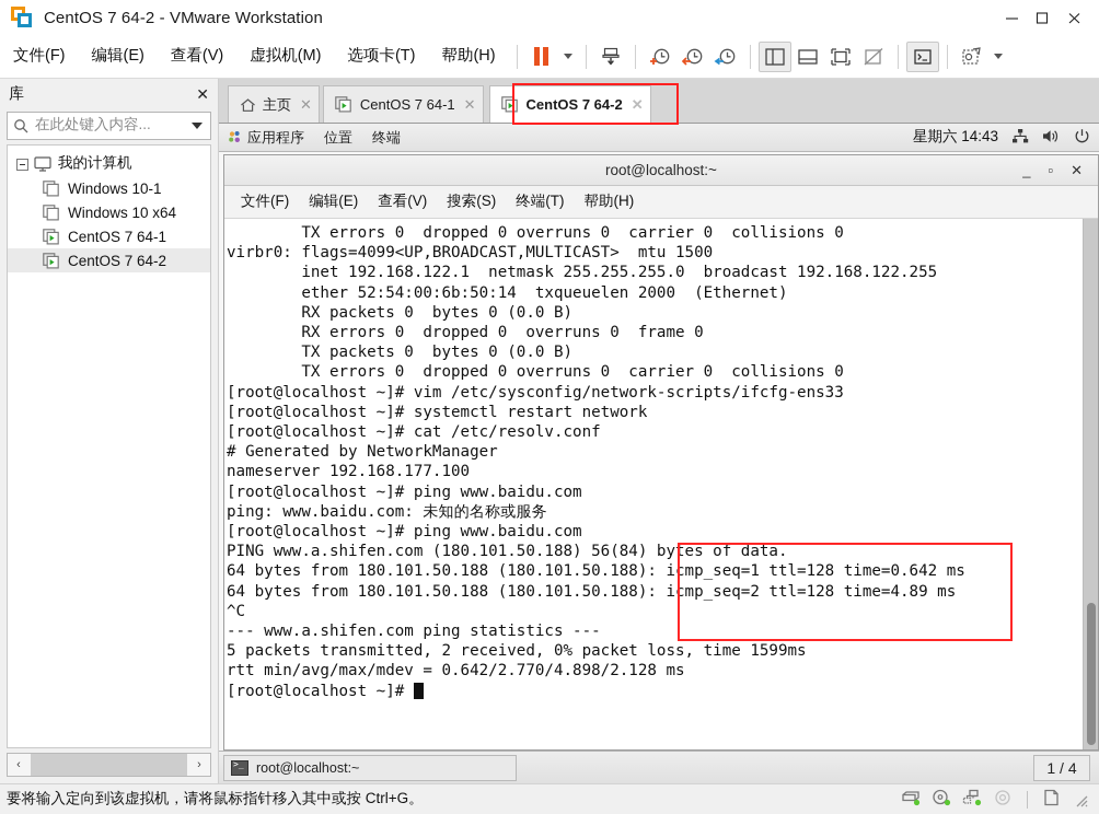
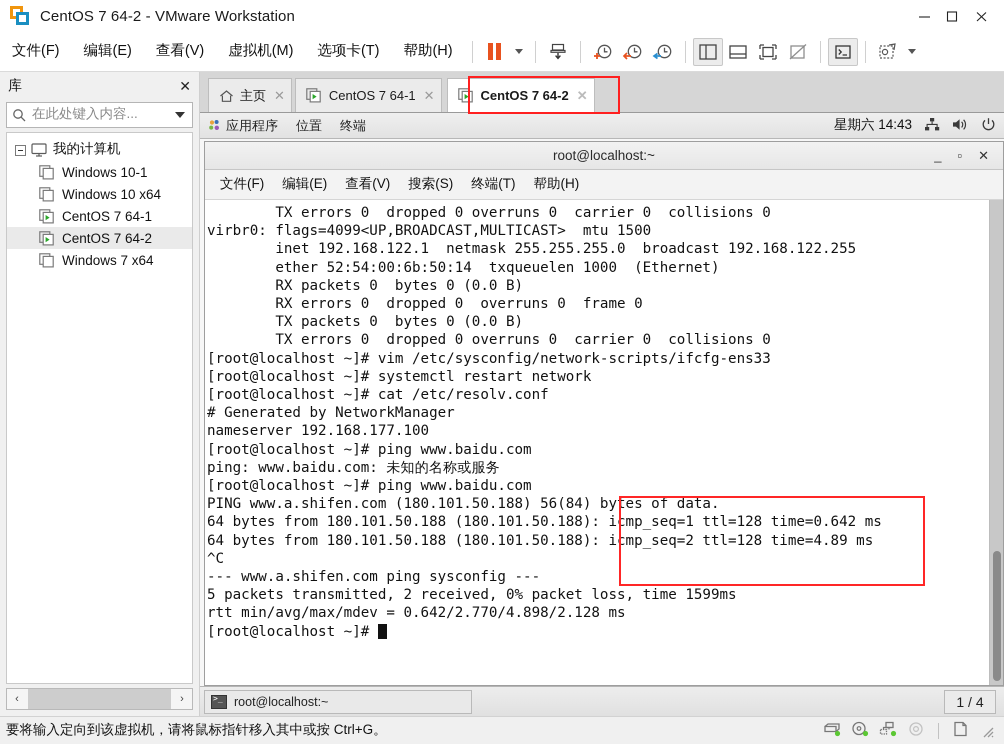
  CentOS 7 64-2 - VMware Workstation
  文件(F)
  编辑(E)
  查看(V)
  虚拟机(M)
  选项卡(T)
  帮助(H)
  库
  ✕
  在此处键入内容...
  我的计算机
  Windows 10-1
  Windows 10 x64
  CentOS 7 64-1
  CentOS 7 64-2
+ Windows 7 x64
  ‹
  ›
  主页
  ✕
  CentOS 7 64-1
  ✕
  CentOS 7 64-2
  ✕
  应用程序
  位置
  终端
  星期六 14:43
  root@localhost:~
  _
  ▫
  ✕
  文件(F)
  编辑(E)
  查看(V)
  搜索(S)
  终端(T)
  帮助(H)
  TX errors 0 dropped 0 overruns 0 carrier 0 collisions 0
  virbr0: flags=4099<UP,BROADCAST,MULTICAST> mtu 1500
  inet 192.168.122.1 netmask 255.255.255.0 broadcast 192.168.122.255
- ether 52:54:00:6b:50:14 txqueuelen 2000 (Ethernet)
+ ether 52:54:00:6b:50:14 txqueuelen 1000 (Ethernet)
  RX packets 0 bytes 0 (0.0 B)
  RX errors 0 dropped 0 overruns 0 frame 0
  TX packets 0 bytes 0 (0.0 B)
  TX errors 0 dropped 0 overruns 0 carrier 0 collisions 0
  [root@localhost ~]# vim /etc/sysconfig/network-scripts/ifcfg-ens33
  [root@localhost ~]# systemctl restart network
  [root@localhost ~]# cat /etc/resolv.conf
  # Generated by NetworkManager
  nameserver 192.168.177.100
  [root@localhost ~]# ping www.baidu.com
  ping: www.baidu.com: 未知的名称或服务
  [root@localhost ~]# ping www.baidu.com
  PING www.a.shifen.com (180.101.50.188) 56(84) bytes of data.
  64 bytes from 180.101.50.188 (180.101.50.188): icmp_seq=1 ttl=128 time=0.642 ms
  64 bytes from 180.101.50.188 (180.101.50.188): icmp_seq=2 ttl=128 time=4.89 ms
  ^C
- --- www.a.shifen.com ping statistics ---
+ --- www.a.shifen.com ping sysconfig ---
  5 packets transmitted, 2 received, 0% packet loss, time 1599ms
  rtt min/avg/max/mdev = 0.642/2.770/4.898/2.128 ms
  [root@localhost ~]#
  root@localhost:~
  1 / 4
  要将输入定向到该虚拟机，请将鼠标指针移入其中或按 Ctrl+G。
